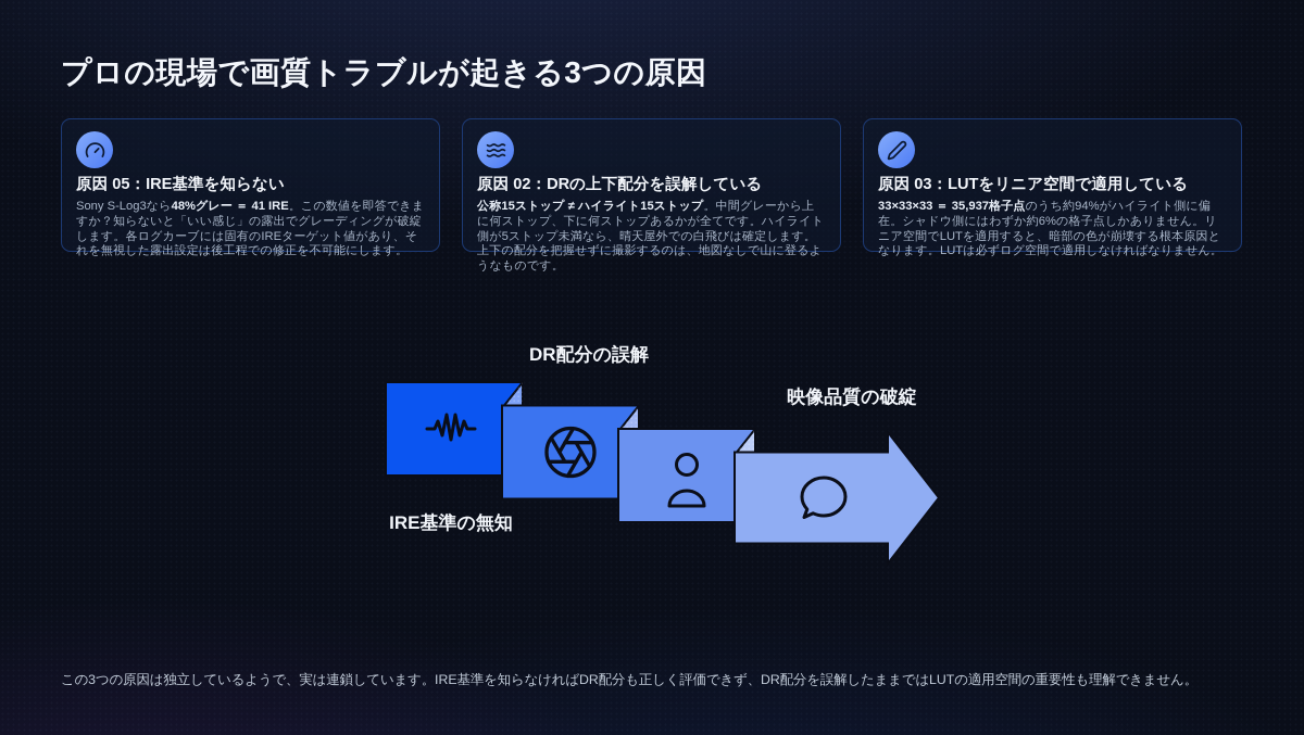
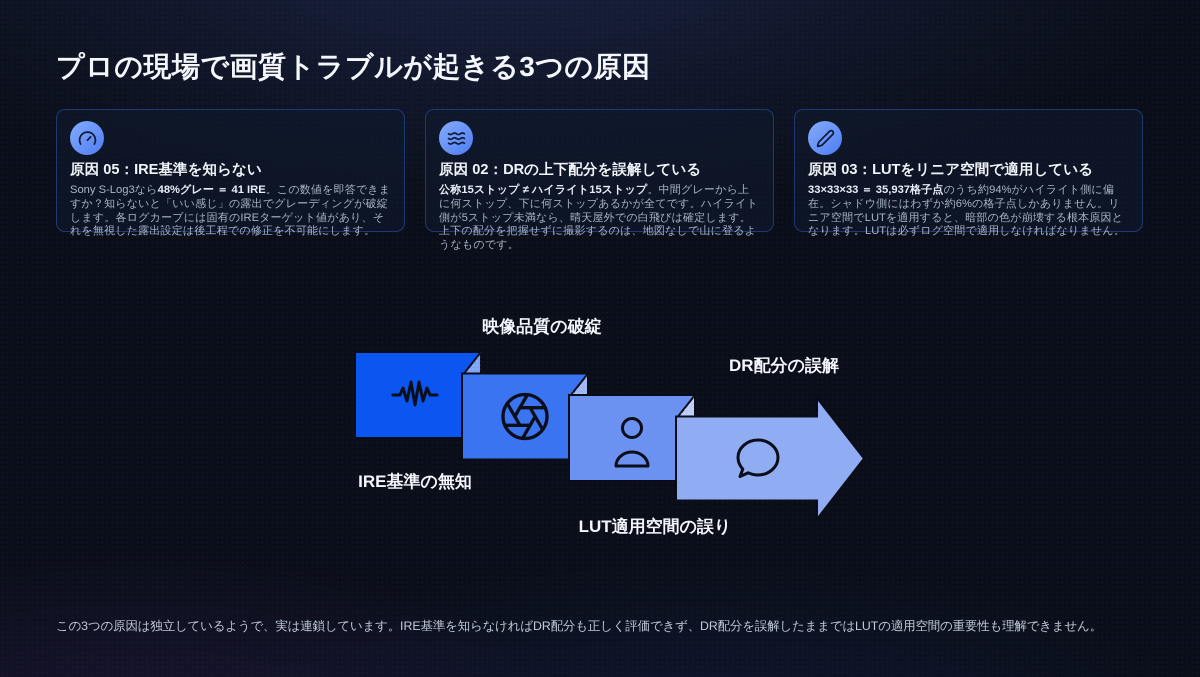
  プロの現場で画質トラブルが起きる3つの原因
  原因 05：IRE基準を知らない
  Sony S-Log3なら48%グレー ＝ 41 IRE。この数値を即答できますか？知らないと「いい感じ」の露出でグレーディングが破綻します。各ログカーブには固有のIREターゲット値があり、それを無視した露出設定は後工程での修正を不可能にします。
  原因 02：DRの上下配分を誤解している
  公称15ストップ ≠ ハイライト15ストップ。中間グレーから上に何ストップ、下に何ストップあるかが全てです。ハイライト側が5ストップ未満なら、晴天屋外での白飛びは確定します。上下の配分を把握せずに撮影するのは、地図なしで山に登るようなものです。
  原因 03：LUTをリニア空間で適用している
  33×33×33 ＝ 35,937格子点のうち約94%がハイライト側に偏在。シャドウ側にはわずか約6%の格子点しかありません。リニア空間でLUTを適用すると、暗部の色が崩壊する根本原因となります。LUTは必ずログ空間で適用しなければなりません。
  IRE基準の無知
- DR配分の誤解
+ 映像品質の破綻
+ LUT適用空間の誤り
- 映像品質の破綻
+ DR配分の誤解
  この3つの原因は独立しているようで、実は連鎖しています。IRE基準を知らなければDR配分も正しく評価できず、DR配分を誤解したままではLUTの適用空間の重要性も理解できません。
